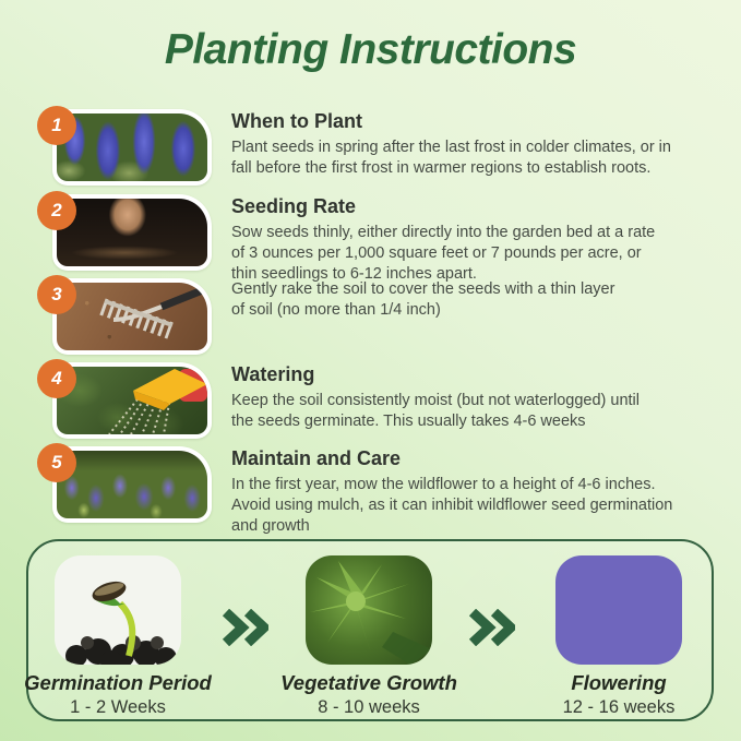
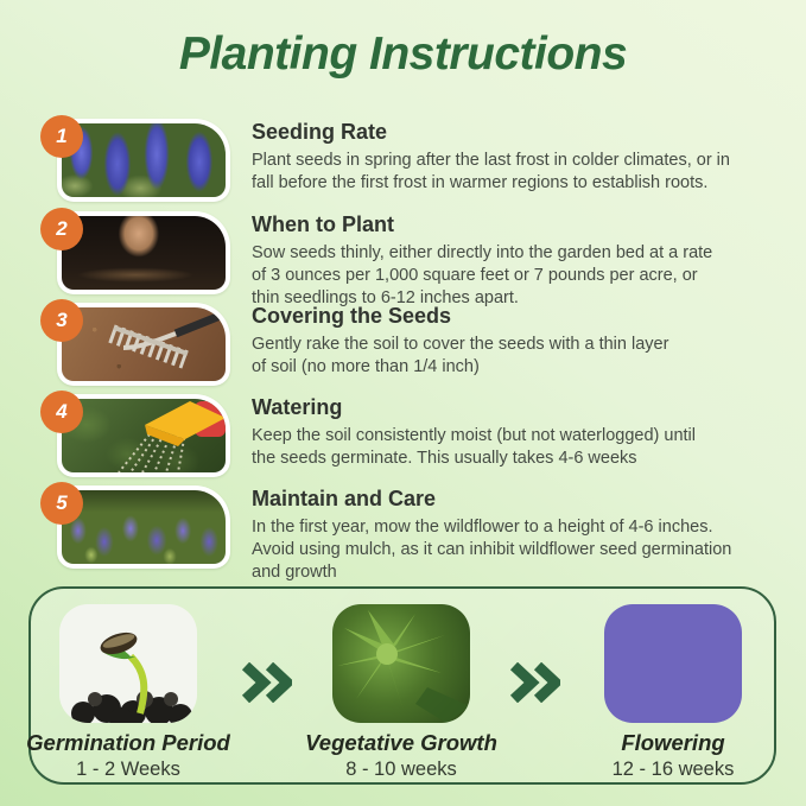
  Planting Instructions
  1
- When to Plant
+ Seeding Rate
  Plant seeds in spring after the last frost in colder climates, or in
  fall before the first frost in warmer regions to establish roots.
  2
- Seeding Rate
+ When to Plant
  Sow seeds thinly, either directly into the garden bed at a rate
  of 3 ounces per 1,000 square feet or 7 pounds per acre, or
  thin seedlings to 6-12 inches apart.
  3
+ Covering the Seeds
  Gently rake the soil to cover the seeds with a thin layer
  of soil (no more than 1/4 inch)
  4
  Watering
  Keep the soil consistently moist (but not waterlogged) until
  the seeds germinate. This usually takes 4-6 weeks
  5
  Maintain and Care
  In the first year, mow the wildflower to a height of 4-6 inches.
  Avoid using mulch, as it can inhibit wildflower seed germination
  and growth
  Germination Period
  1 - 2 Weeks
  Vegetative Growth
  8 - 10 weeks
  Flowering
  12 - 16 weeks
